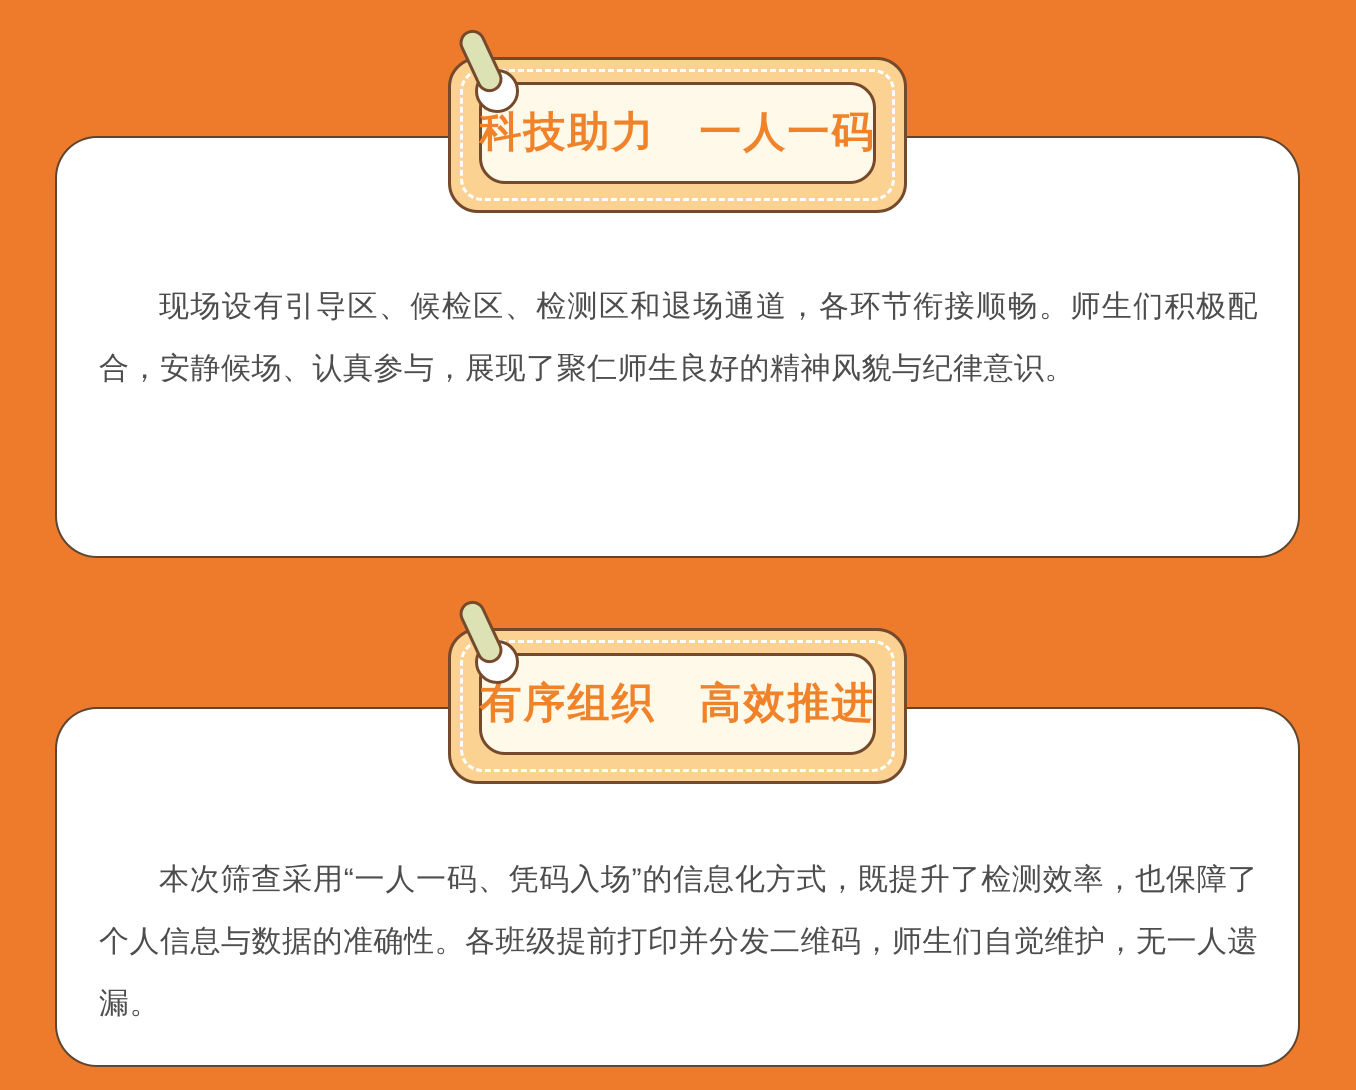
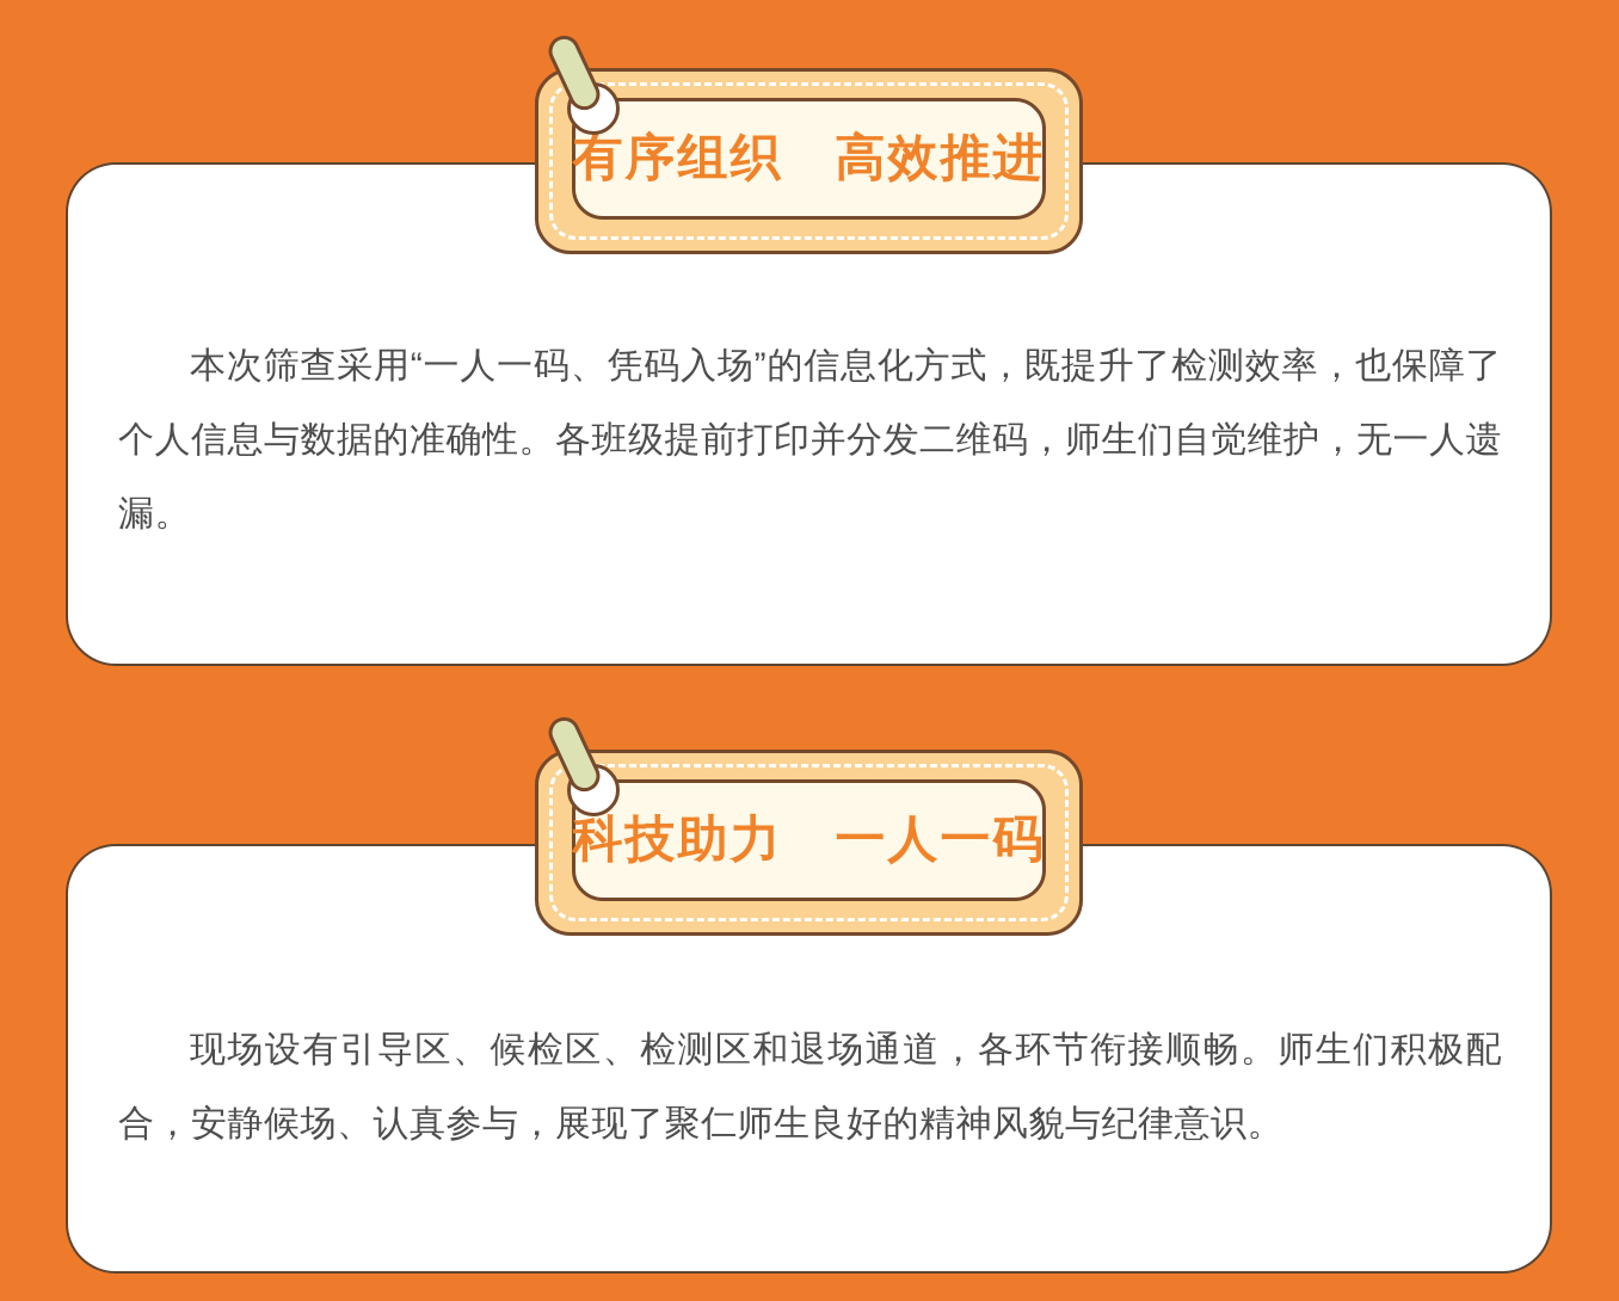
- 科技助力 一人一码
+ 有序组织 高效推进
- 现场设有引导区、候检区、检测区和退场通道，各环节衔接顺畅。师生们积极配合，安静候场、认真参与，展现了聚仁师生良好的精神风貌与纪律意识。
+ 本次筛查采用“一人一码、凭码入场”的信息化方式，既提升了检测效率，也保障了个人信息与数据的准确性。各班级提前打印并分发二维码，师生们自觉维护，无一人遗漏。
- 有序组织 高效推进
+ 科技助力 一人一码
- 本次筛查采用“一人一码、凭码入场”的信息化方式，既提升了检测效率，也保障了个人信息与数据的准确性。各班级提前打印并分发二维码，师生们自觉维护，无一人遗漏。
+ 现场设有引导区、候检区、检测区和退场通道，各环节衔接顺畅。师生们积极配合，安静候场、认真参与，展现了聚仁师生良好的精神风貌与纪律意识。
